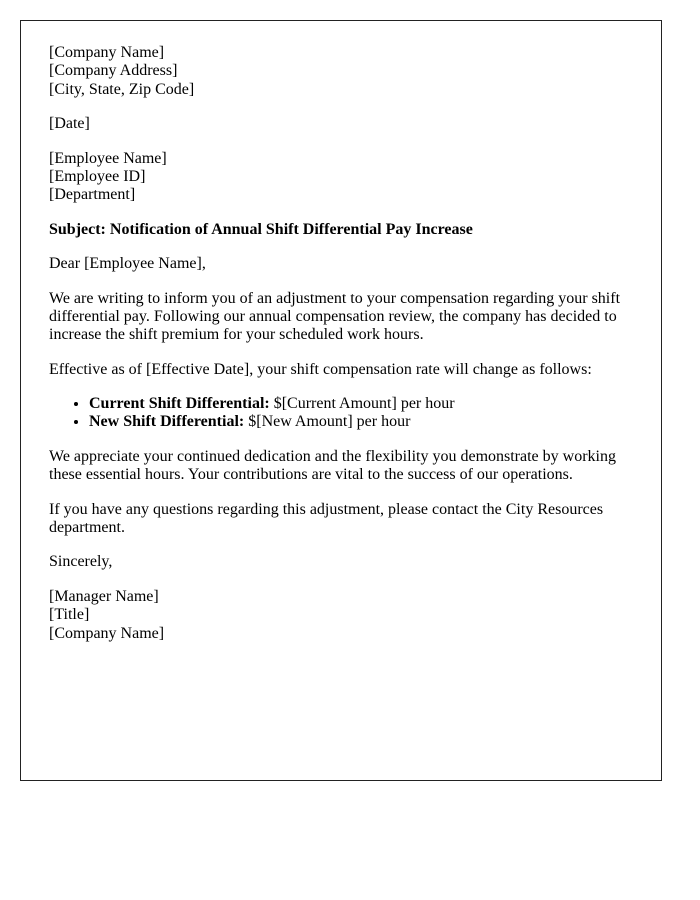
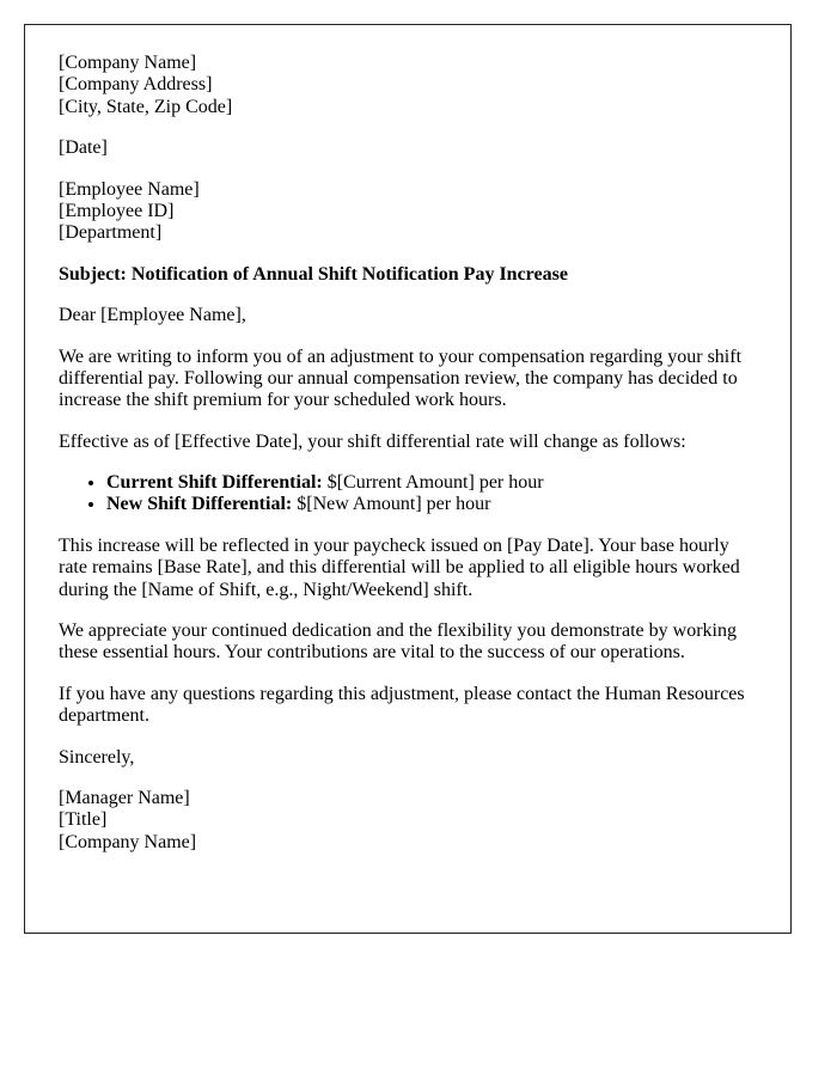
  [Company Name]
  [Company Address]
  [City, State, Zip Code]
  [Date]
  [Employee Name]
  [Employee ID]
  [Department]
- Subject: Notification of Annual Shift Differential Pay Increase
+ Subject: Notification of Annual Shift Notification Pay Increase
  Dear [Employee Name],
  We are writing to inform you of an adjustment to your compensation regarding your shift differential pay. Following our annual compensation review, the company has decided to increase the shift premium for your scheduled work hours.
- Effective as of [Effective Date], your shift compensation rate will change as follows:
+ Effective as of [Effective Date], your shift differential rate will change as follows:
  Current Shift Differential: $[Current Amount] per hour
  New Shift Differential: $[New Amount] per hour
+ This increase will be reflected in your paycheck issued on [Pay Date]. Your base hourly rate remains [Base Rate], and this differential will be applied to all eligible hours worked during the [Name of Shift, e.g., Night/Weekend] shift.
  We appreciate your continued dedication and the flexibility you demonstrate by working these essential hours. Your contributions are vital to the success of our operations.
- If you have any questions regarding this adjustment, please contact the City Resources department.
+ If you have any questions regarding this adjustment, please contact the Human Resources department.
  Sincerely,
  [Manager Name]
  [Title]
  [Company Name]
